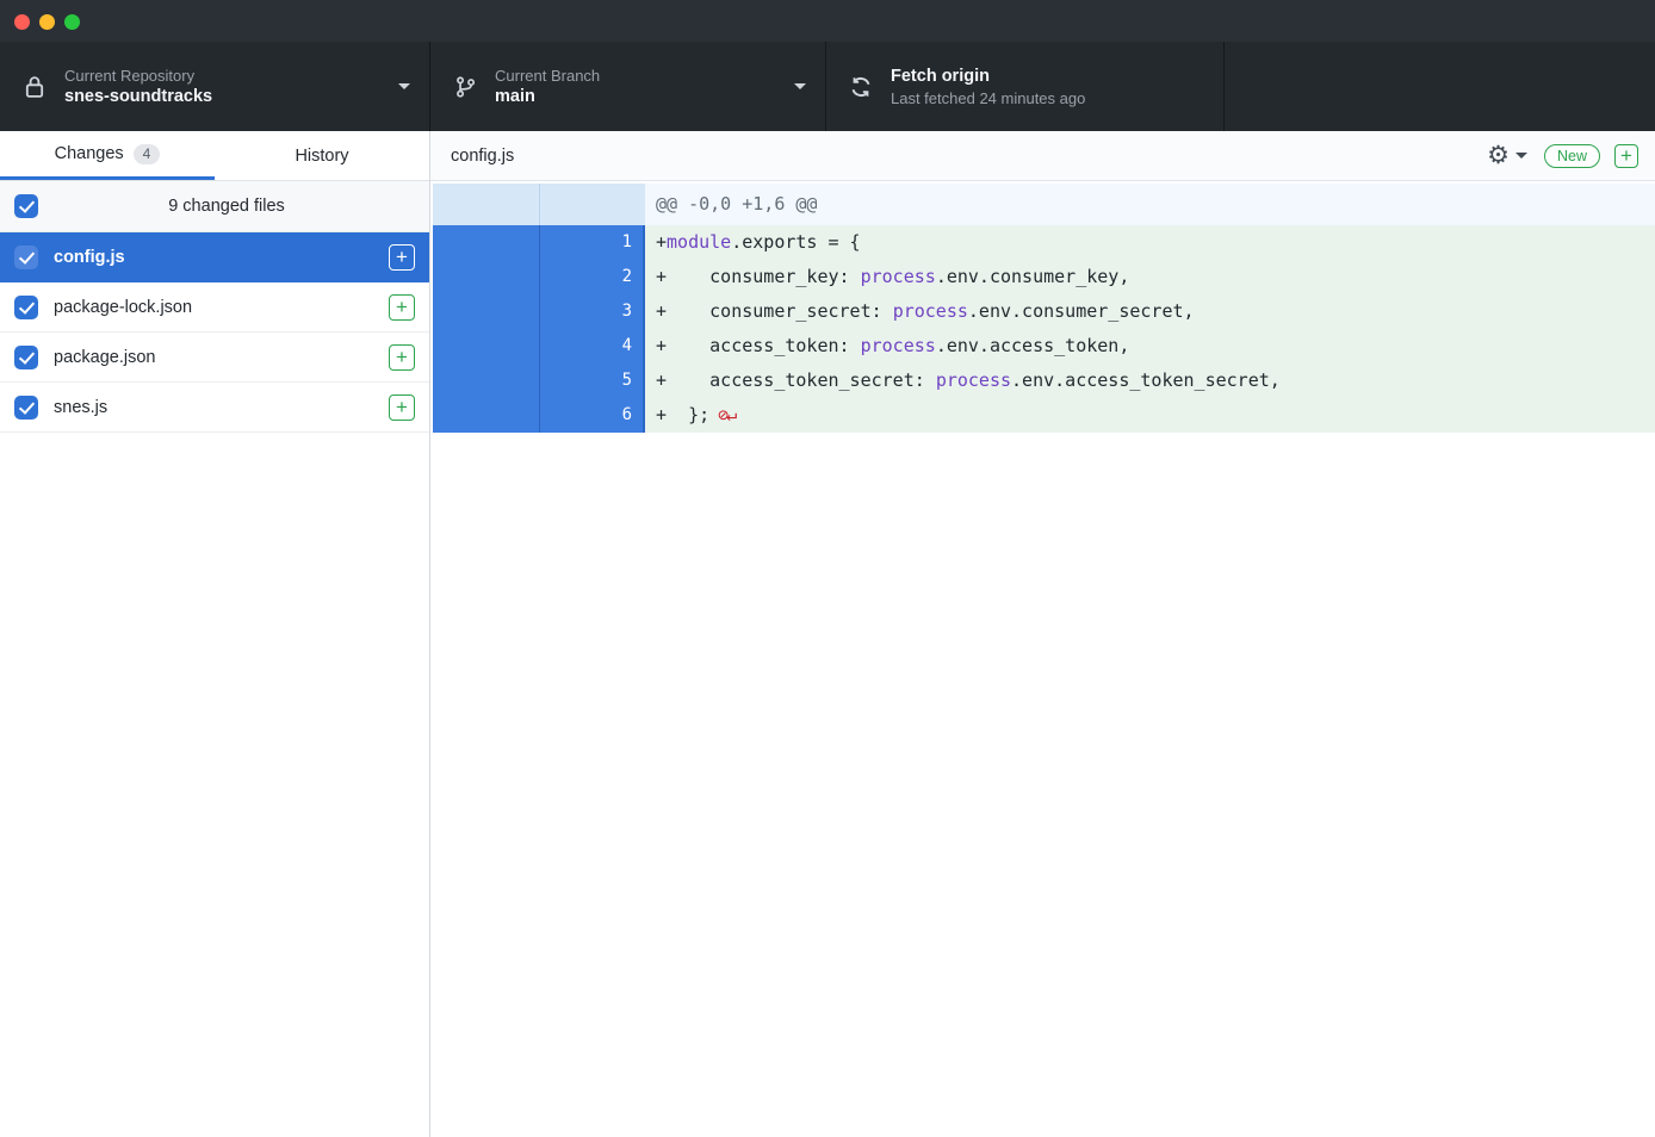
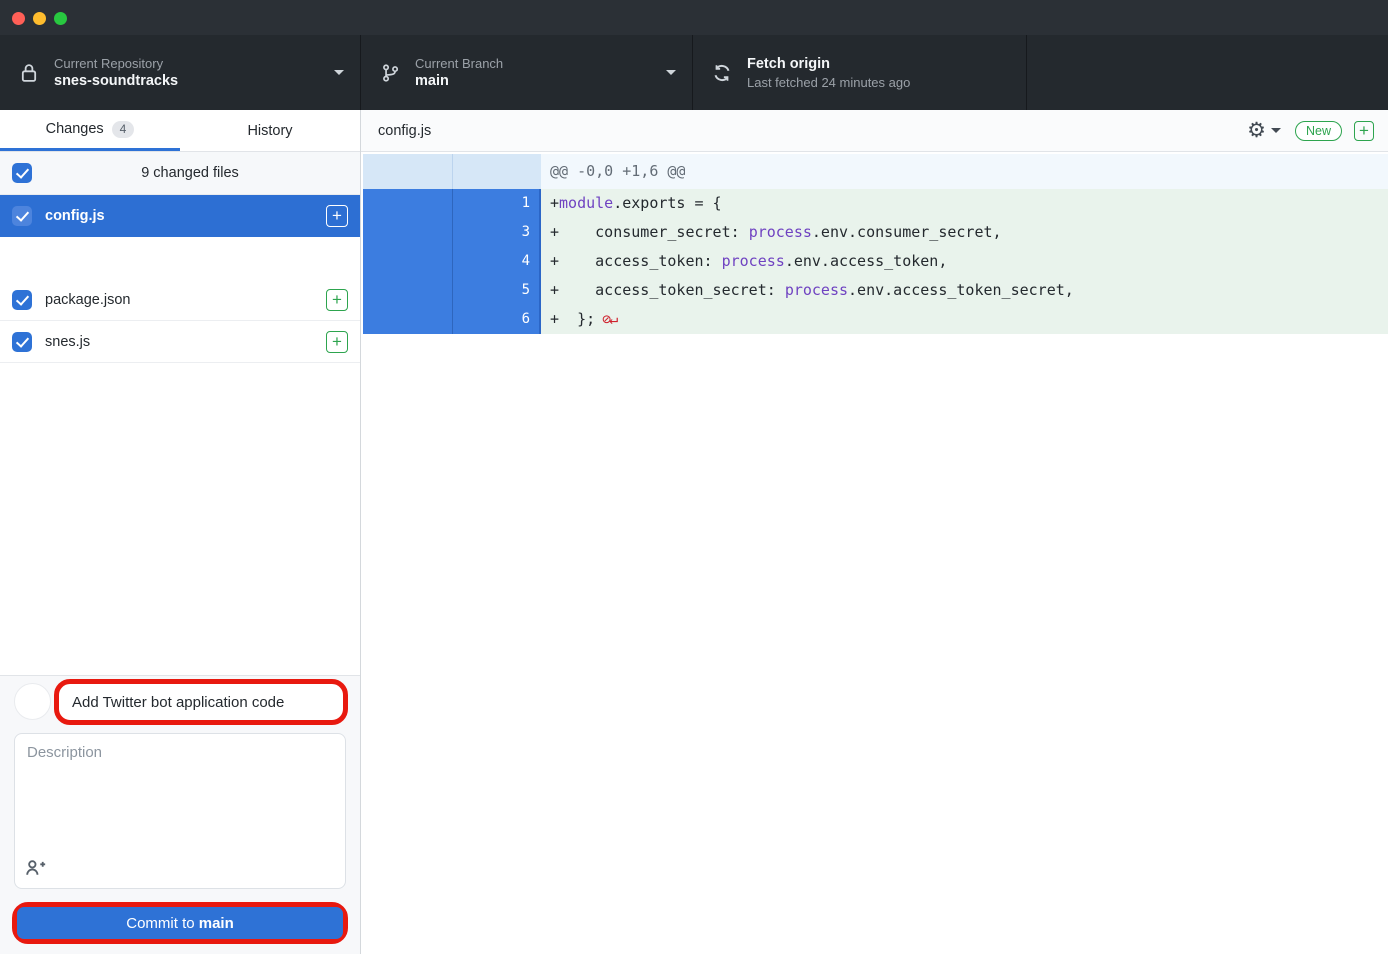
  Current Repository
  snes-soundtracks
  Current Branch
  main
  Fetch origin
  Last fetched 24 minutes ago
  Changes
  4
  History
  9 changed files
  config.js
- package-lock.json
  package.json
  snes.js
+ Add Twitter bot application code
+ Description
+ Commit to main
  config.js
  ⚙
  New
  @@ -0,0 +1,6 @@
  1
  +module.exports = {
- 2
- + consumer_key: process.env.consumer_key,
  3
  + consumer_secret: process.env.consumer_secret,
  4
  + access_token: process.env.access_token,
  5
  + access_token_secret: process.env.access_token_secret,
  6
  + }; ⊘↵
